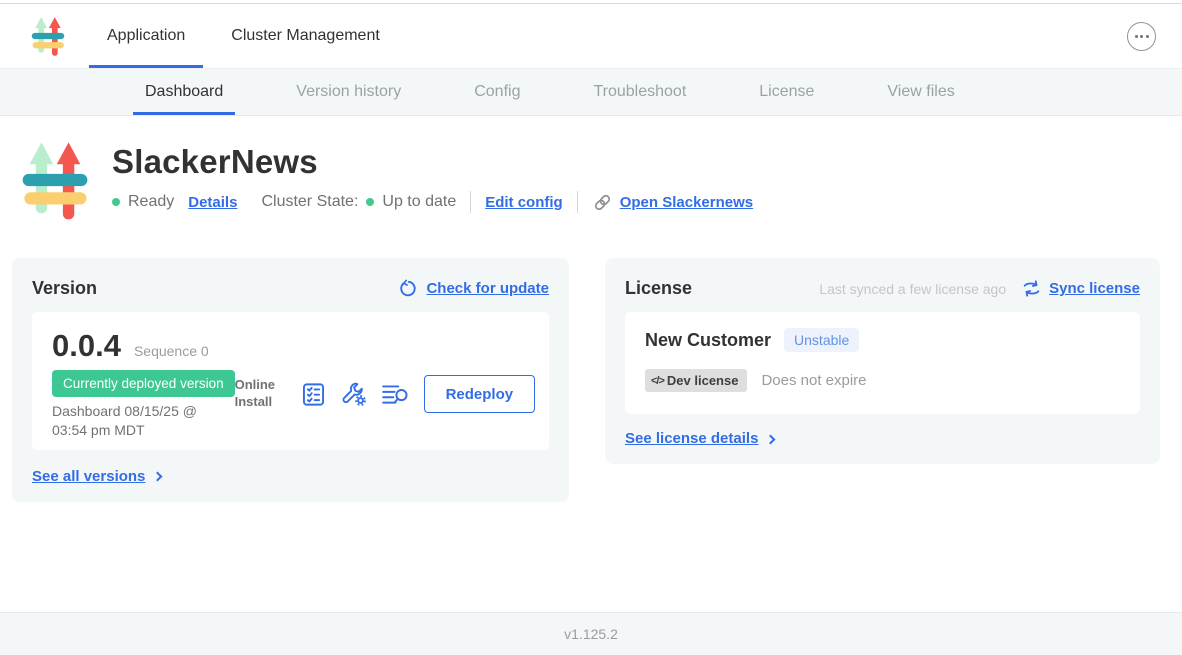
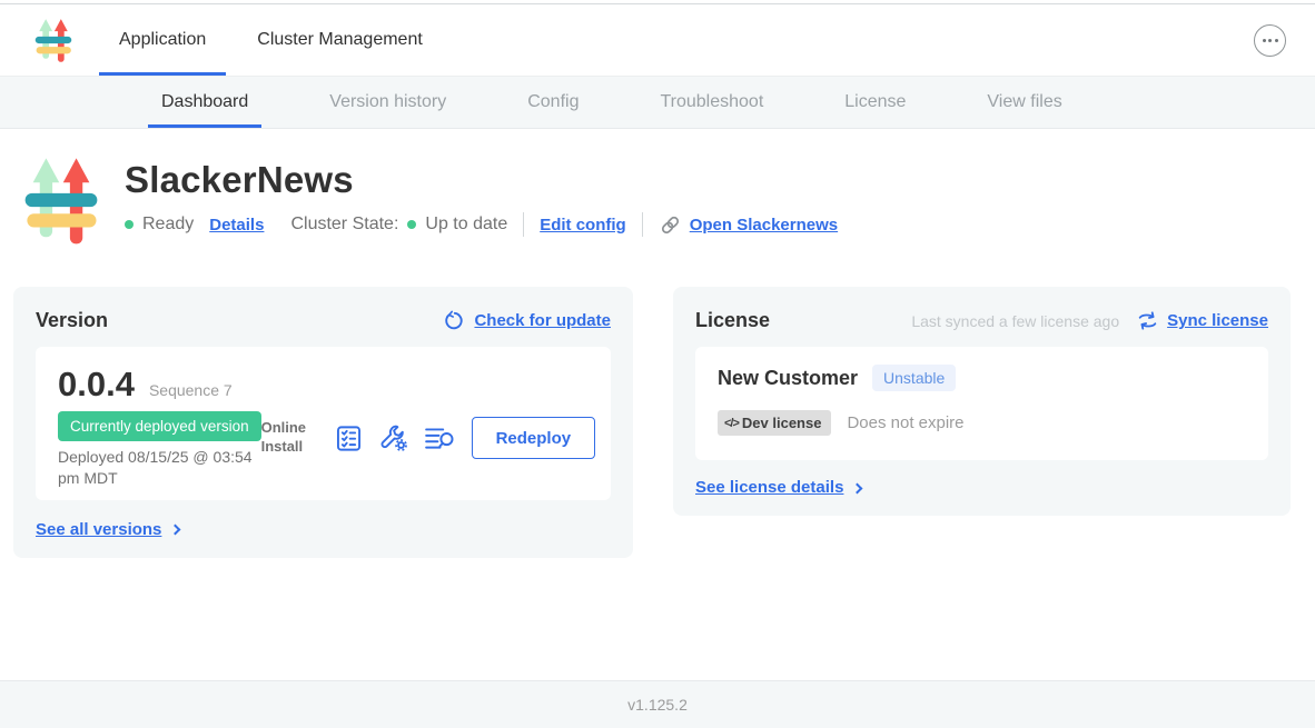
  Application
  Cluster Management
  Dashboard
  Version history
  Config
  Troubleshoot
  License
  View files
  SlackerNews
  Ready
  Details
  Cluster State:
  Up to date
  Edit config
  Open Slackernews
  Version
  Check for update
  0.0.4
- Sequence 0
+ Sequence 7
  Currently deployed version
- Dashboard 08/15/25 @ 03:54 pm MDT
+ Deployed 08/15/25 @ 03:54 pm MDT
  Online Install
  Redeploy
  See all versions
  License
  Last synced a few license ago
  Sync license
  New Customer
  Unstable
  </>
  Dev license
  Does not expire
  See license details
  v1.125.2
